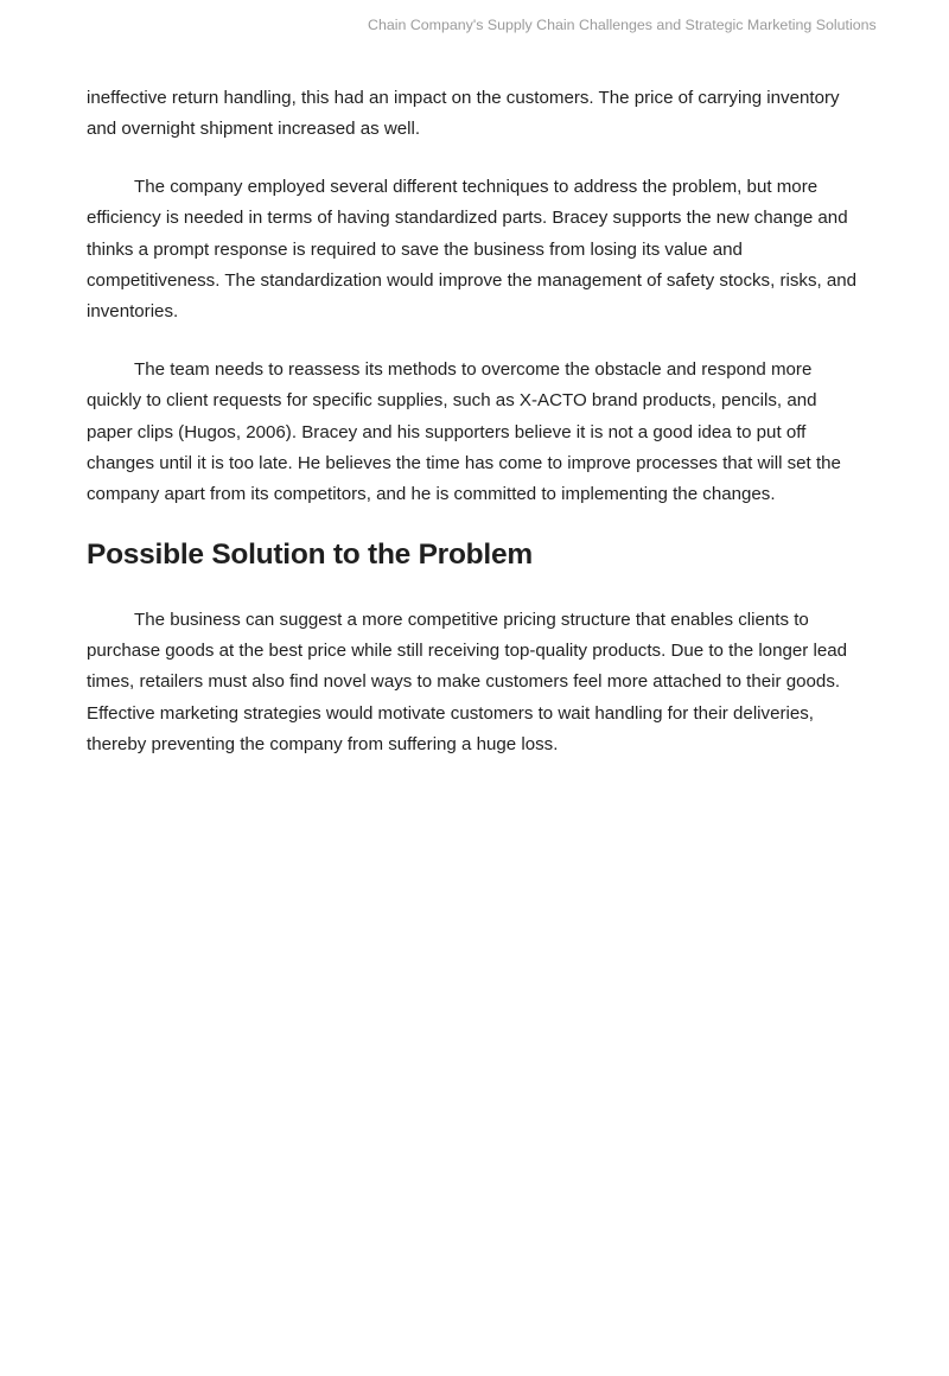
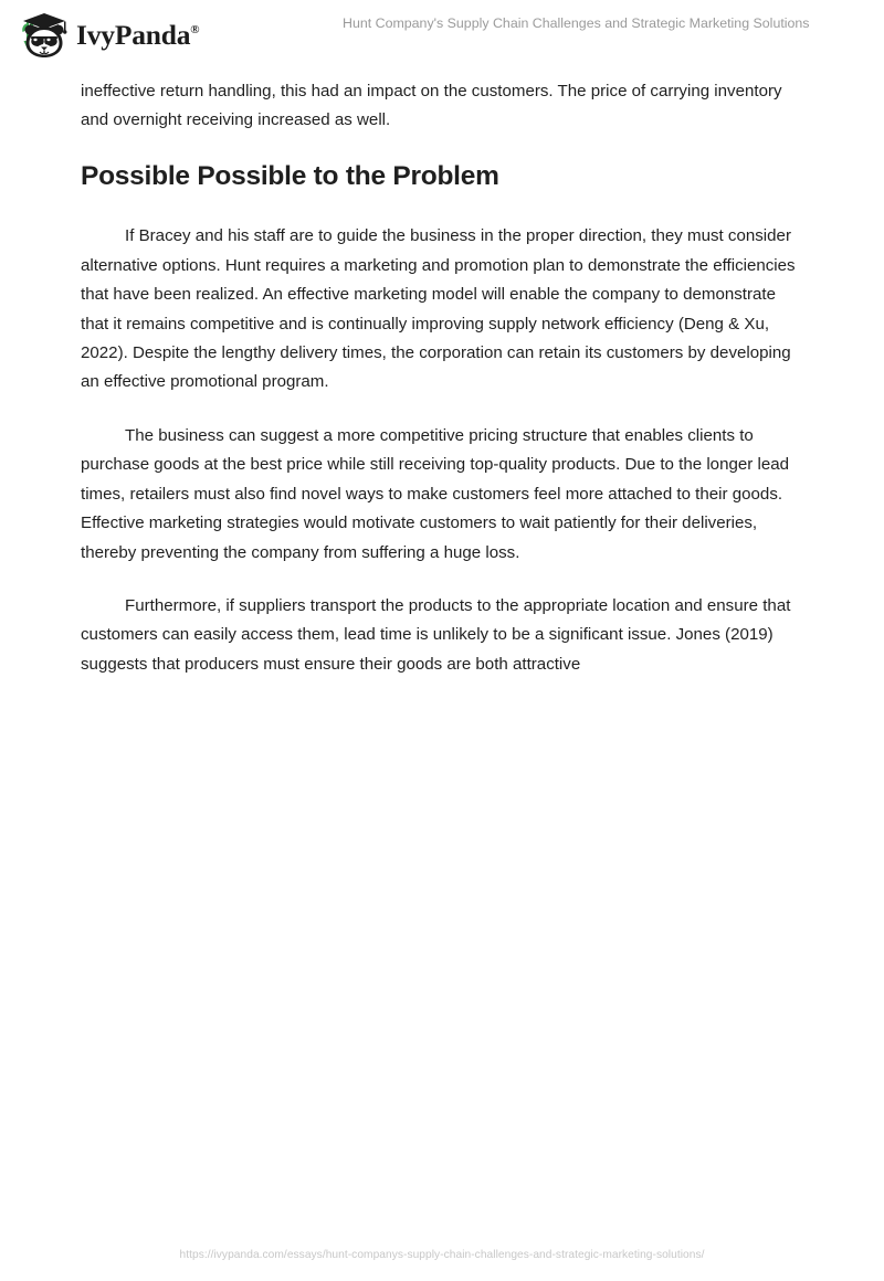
+ IvyPanda®
- Chain Company's Supply Chain Challenges and Strategic Marketing Solutions
+ Hunt Company's Supply Chain Challenges and Strategic Marketing Solutions
- ineffective return handling, this had an impact on the customers. The price of carrying inventory and overnight shipment increased as well.
+ ineffective return handling, this had an impact on the customers. The price of carrying inventory and overnight receiving increased as well.
- The company employed several different techniques to address the problem, but more efficiency is needed in terms of having standardized parts. Bracey supports the new change and thinks a prompt response is required to save the business from losing its value and competitiveness. The standardization would improve the management of safety stocks, risks, and inventories.
- The team needs to reassess its methods to overcome the obstacle and respond more quickly to client requests for specific supplies, such as X-ACTO brand products, pencils, and paper clips (Hugos, 2006). Bracey and his supporters believe it is not a good idea to put off changes until it is too late. He believes the time has come to improve processes that will set the company apart from its competitors, and he is committed to implementing the changes.
- Possible Solution to the Problem
+ Possible Possible to the Problem
+ If Bracey and his staff are to guide the business in the proper direction, they must consider alternative options. Hunt requires a marketing and promotion plan to demonstrate the efficiencies that have been realized. An effective marketing model will enable the company to demonstrate that it remains competitive and is continually improving supply network efficiency (Deng & Xu, 2022). Despite the lengthy delivery times, the corporation can retain its customers by developing an effective promotional program.
- The business can suggest a more competitive pricing structure that enables clients to purchase goods at the best price while still receiving top-quality products. Due to the longer lead times, retailers must also find novel ways to make customers feel more attached to their goods. Effective marketing strategies would motivate customers to wait handling for their deliveries, thereby preventing the company from suffering a huge loss.
+ The business can suggest a more competitive pricing structure that enables clients to purchase goods at the best price while still receiving top-quality products. Due to the longer lead times, retailers must also find novel ways to make customers feel more attached to their goods. Effective marketing strategies would motivate customers to wait patiently for their deliveries, thereby preventing the company from suffering a huge loss.
+ Furthermore, if suppliers transport the products to the appropriate location and ensure that customers can easily access them, lead time is unlikely to be a significant issue. Jones (2019) suggests that producers must ensure their goods are both attractive
+ https://ivypanda.com/essays/hunt-companys-supply-chain-challenges-and-strategic-marketing-solutions/
